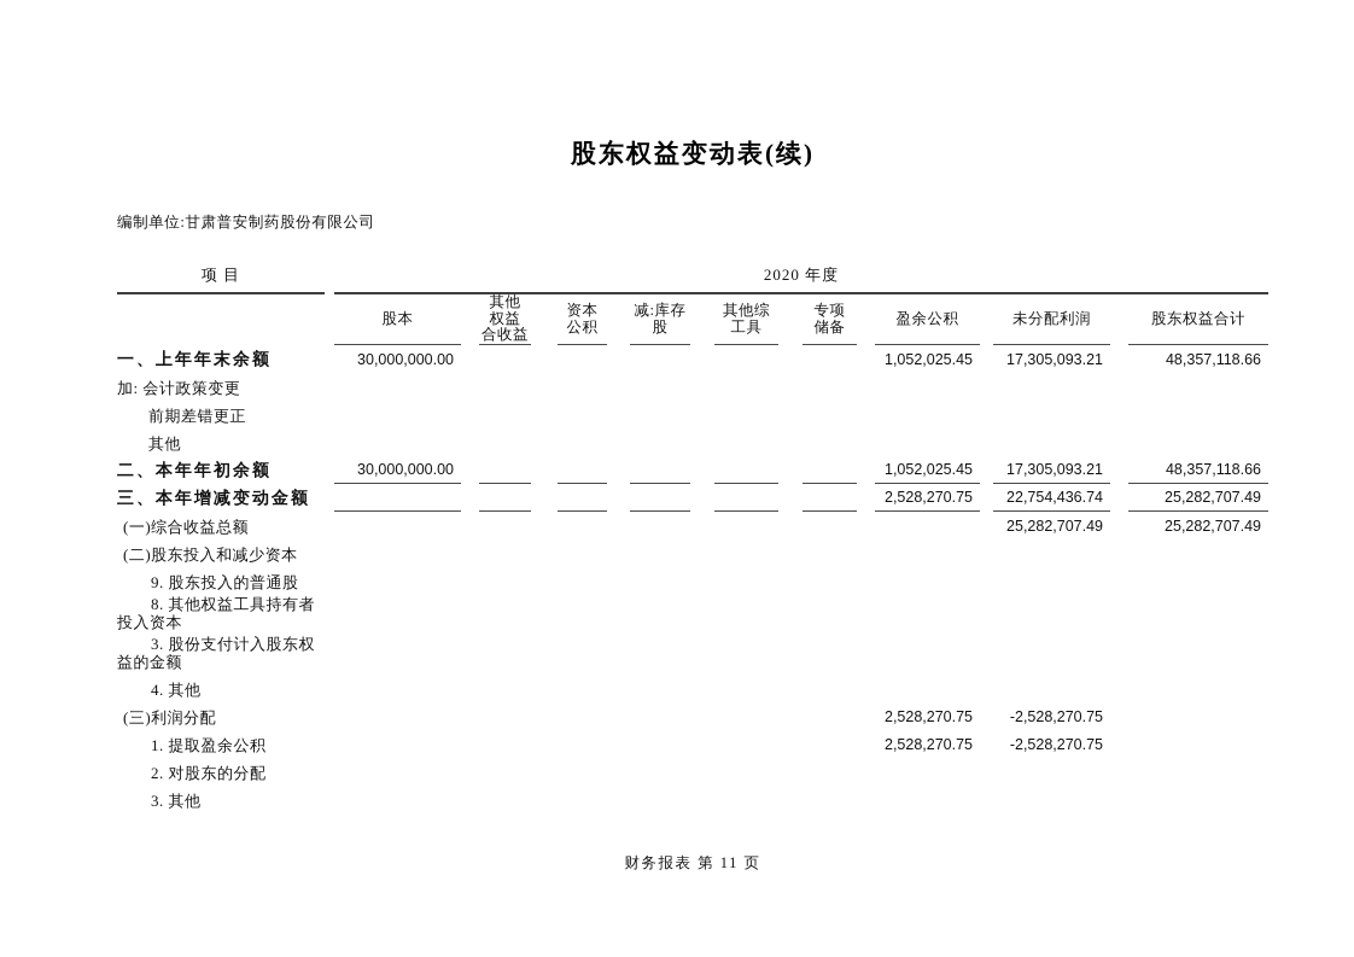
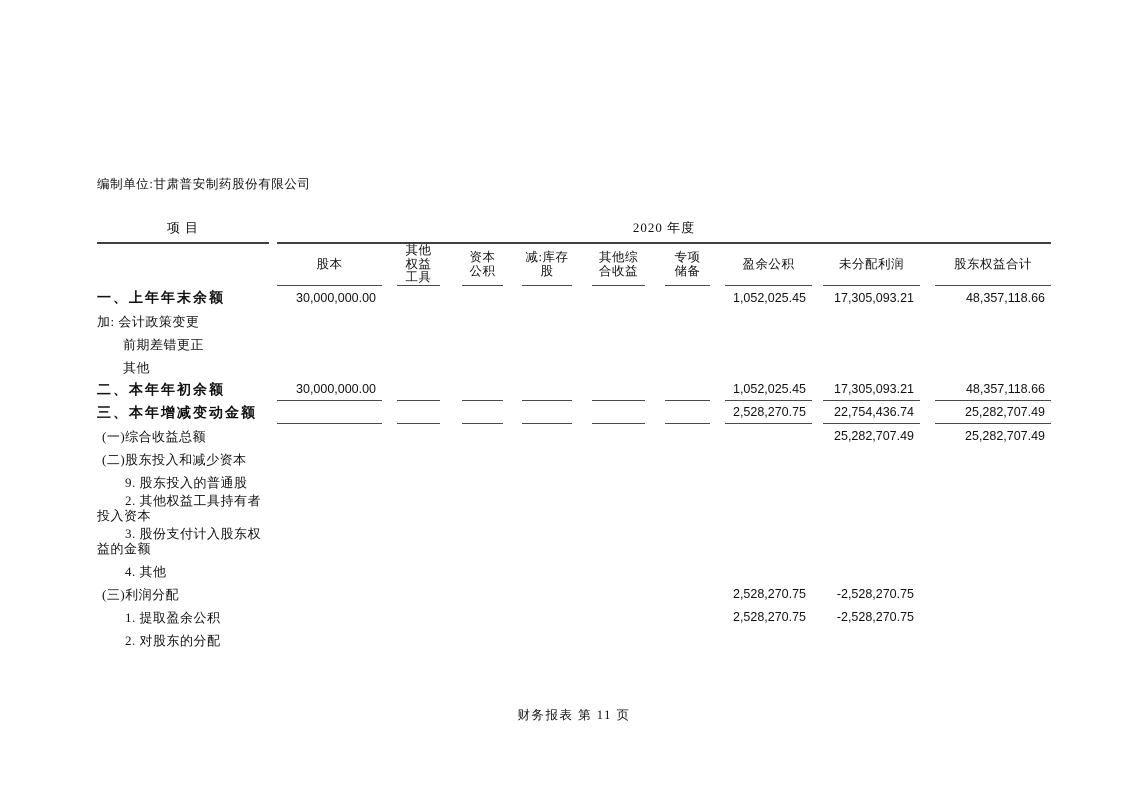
- 股东权益变动表(续)
  编制单位:甘肃普安制药股份有限公司
  项 目
  2020 年度
  股本
  其他
  权益
- 合收益
+ 工具
  资本
  公积
  减:库存
  股
  其他综
- 工具
+ 合收益
  专项
  储备
  盈余公积
  未分配利润
  股东权益合计
  一、上年年末余额
  30,000,000.00
  1,052,025.45
  17,305,093.21
  48,357,118.66
  加: 会计政策变更
  前期差错更正
  其他
  二、本年年初余额
  30,000,000.00
  1,052,025.45
  17,305,093.21
  48,357,118.66
  三、本年增减变动金额
  2,528,270.75
  22,754,436.74
  25,282,707.49
  (一)综合收益总额
  25,282,707.49
  25,282,707.49
  (二)股东投入和减少资本
  9. 股东投入的普通股
- 8. 其他权益工具持有者投入资本
+ 2. 其他权益工具持有者投入资本
  3. 股份支付计入股东权益的金额
  4. 其他
  (三)利润分配
  2,528,270.75
  -2,528,270.75
  1. 提取盈余公积
  2,528,270.75
  -2,528,270.75
  2. 对股东的分配
- 3. 其他
  财务报表 第 11 页
